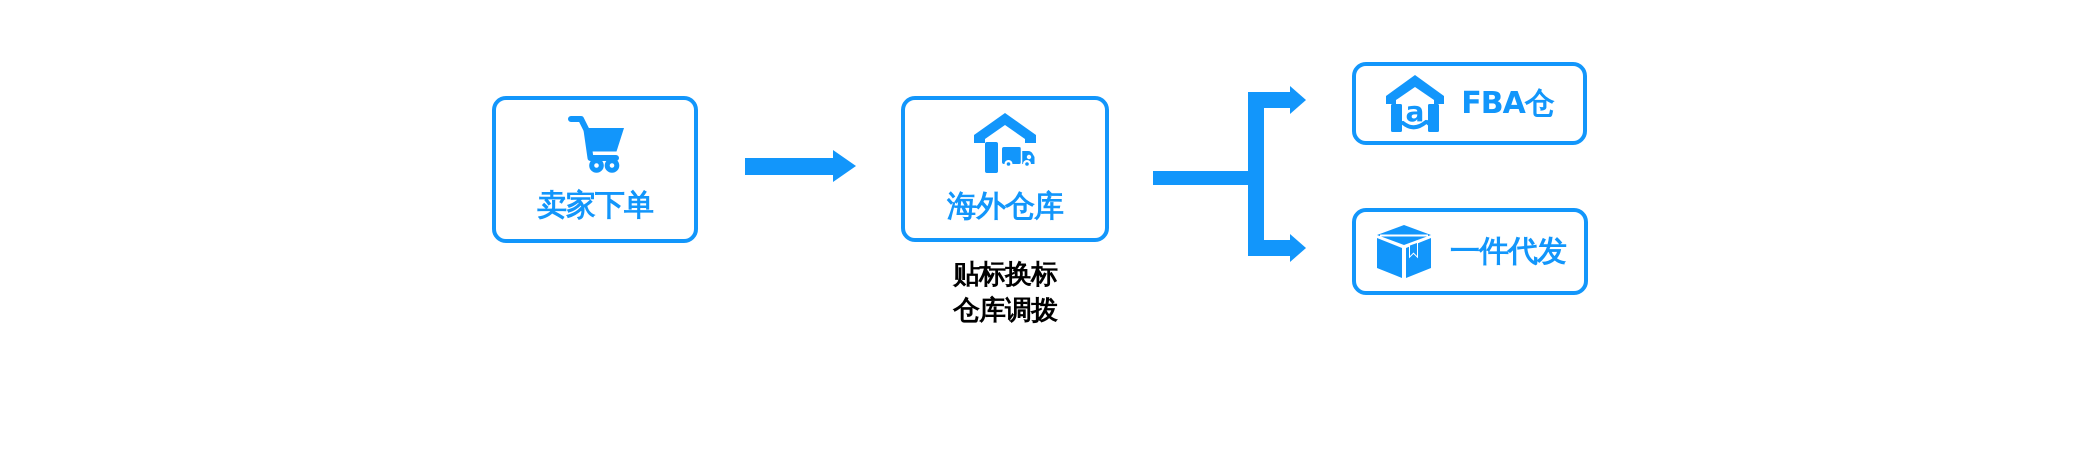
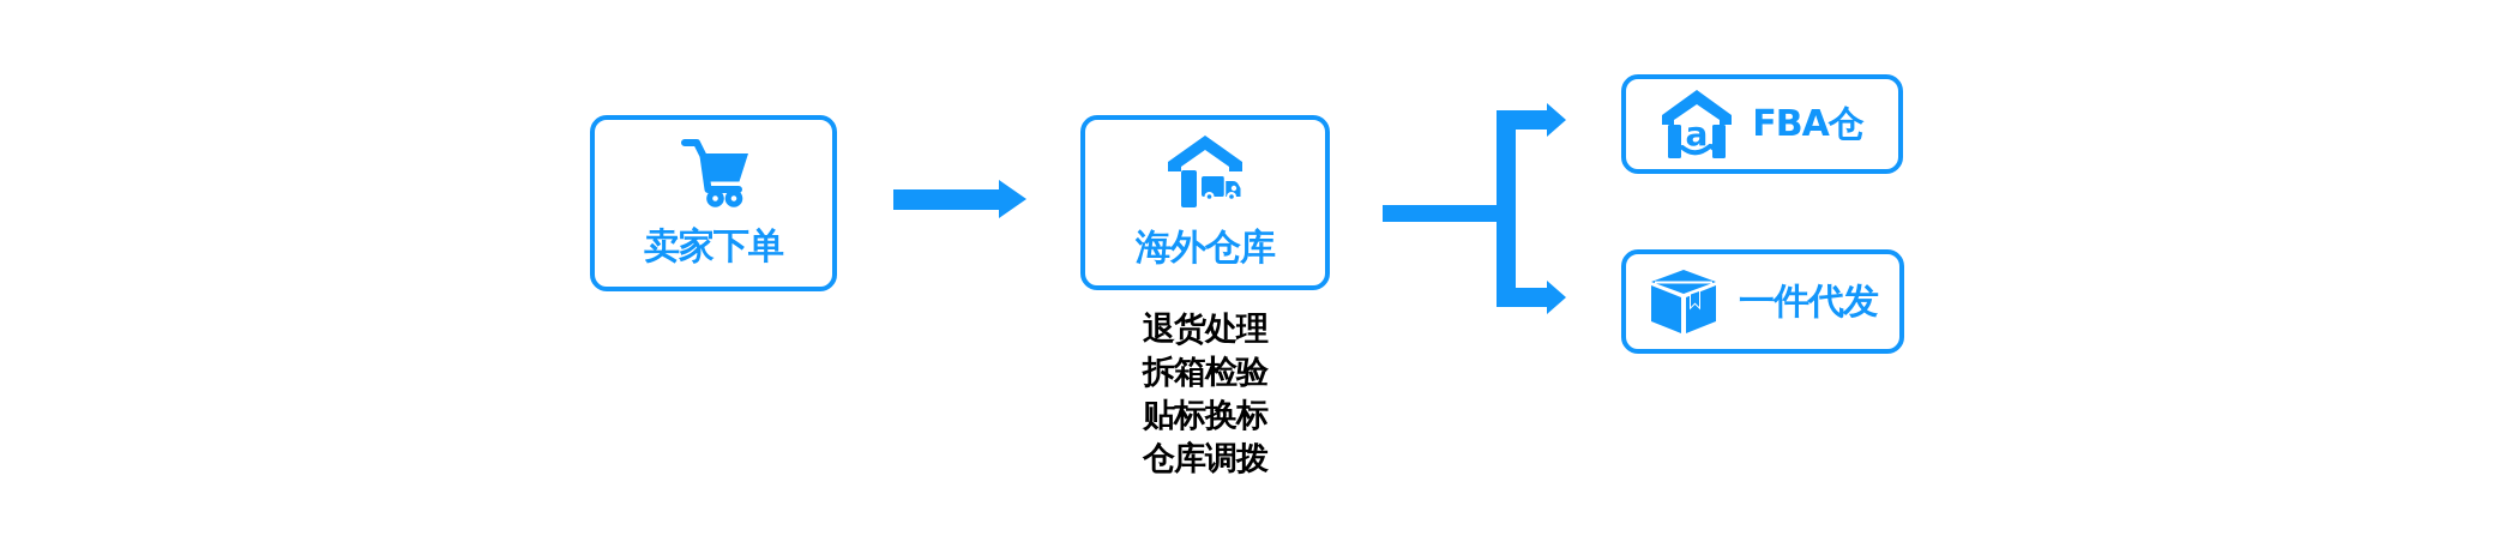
  卖家下单
  海外仓库
+ 退货处理
+ 拆箱检验
  贴标换标
  仓库调拨
  a
  FBA仓
  一件代发
